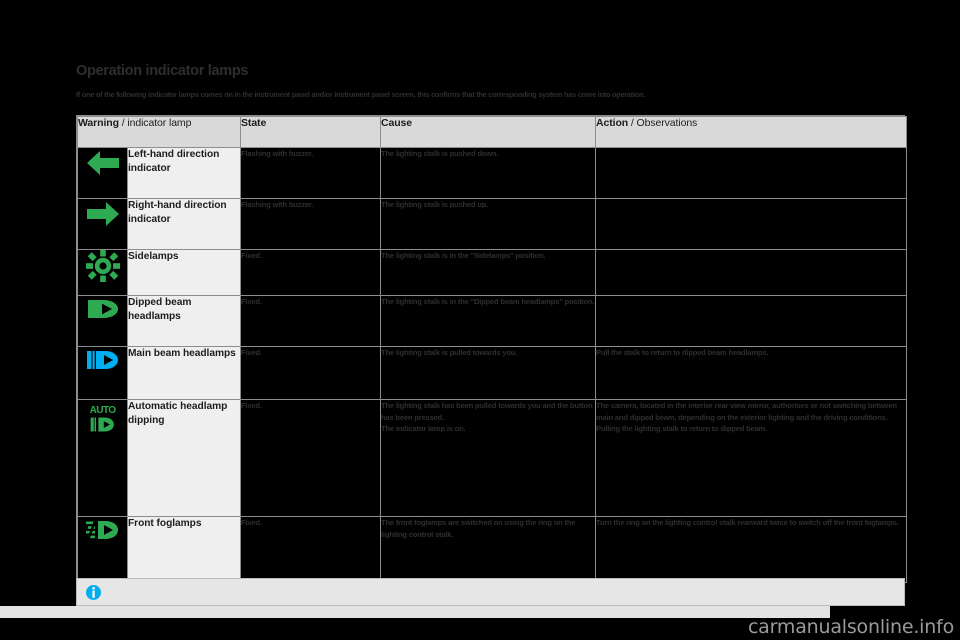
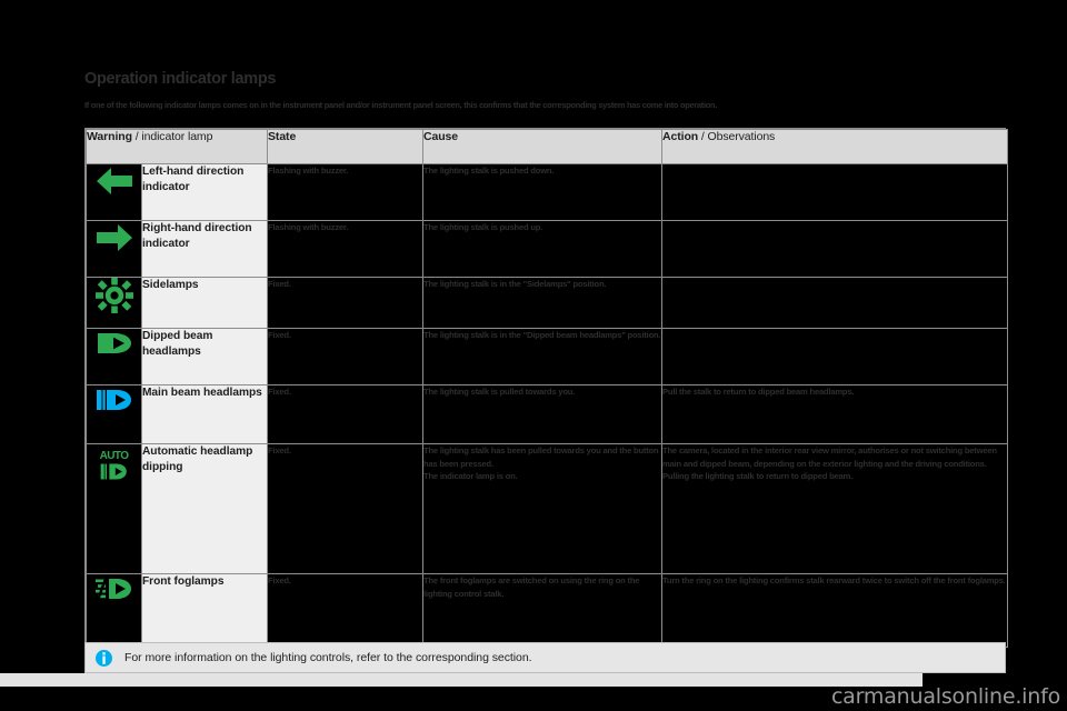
  Operation indicator lamps
  If one of the following indicator lamps comes on in the instrument panel and/or instrument panel screen, this confirms that the corresponding system has come into operation.
  Warning / indicator lamp	State	Cause	Action / Observations
  	Left-hand direction indicator	Flashing with buzzer.	The lighting stalk is pushed down.
  	Right-hand direction indicator	Flashing with buzzer.	The lighting stalk is pushed up.
  	Sidelamps	Fixed.	The lighting stalk is in the "Sidelamps" position.
  	Dipped beam headlamps	Fixed.	The lighting stalk is in the "Dipped beam headlamps" position.
  	Main beam headlamps	Fixed.	The lighting stalk is pulled towards you.	Pull the stalk to return to dipped beam headlamps.
  AUTO	Automatic headlamp dipping	Fixed.	The lighting stalk has been pulled towards you and the button has been pressed. The indicator lamp is on.	The camera, located in the interior rear view mirror, authorises or not switching between main and dipped beam, depending on the exterior lighting and the driving conditions. Pulling the lighting stalk to return to dipped beam.
- 	Front foglamps	Fixed.	The front foglamps are switched on using the ring on the lighting control stalk.	Turn the ring on the lighting control stalk rearward twice to switch off the front foglamps.
+ 	Front foglamps	Fixed.	The front foglamps are switched on using the ring on the lighting control stalk.	Turn the ring on the lighting confirms stalk rearward twice to switch off the front foglamps.
+ For more information on the lighting controls, refer to the corresponding section.
  carmanualsonline.info
